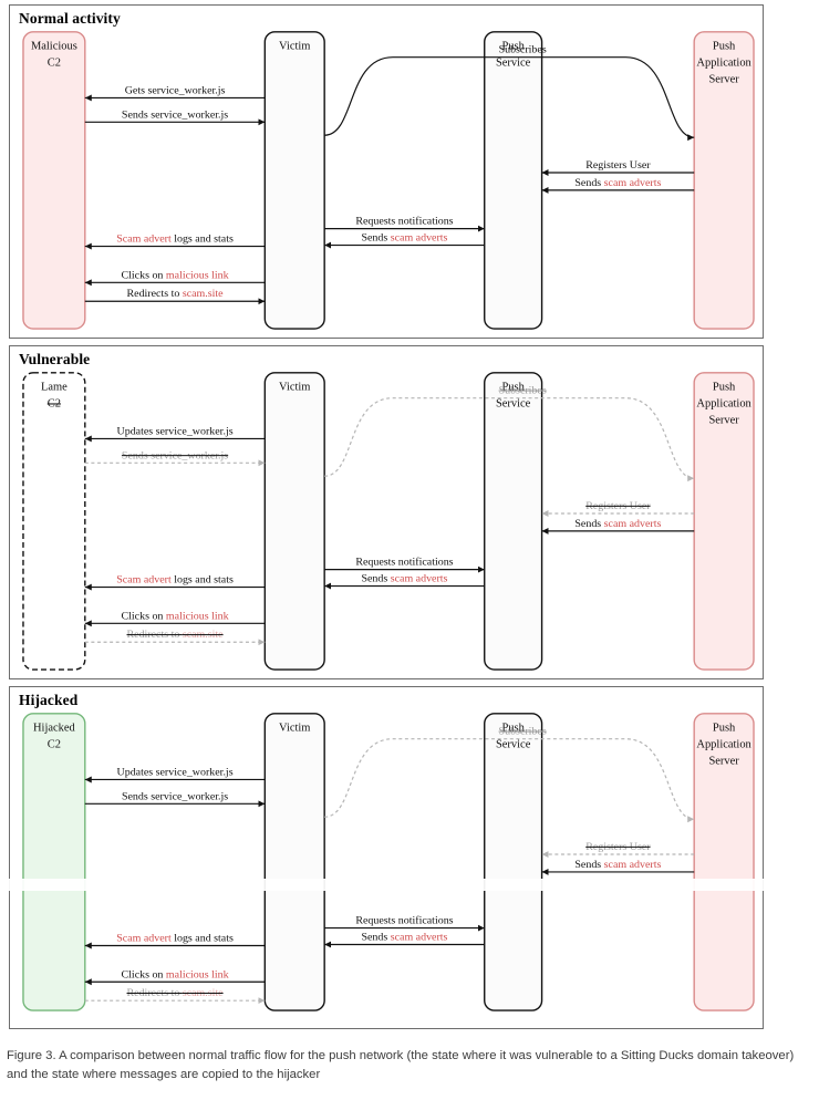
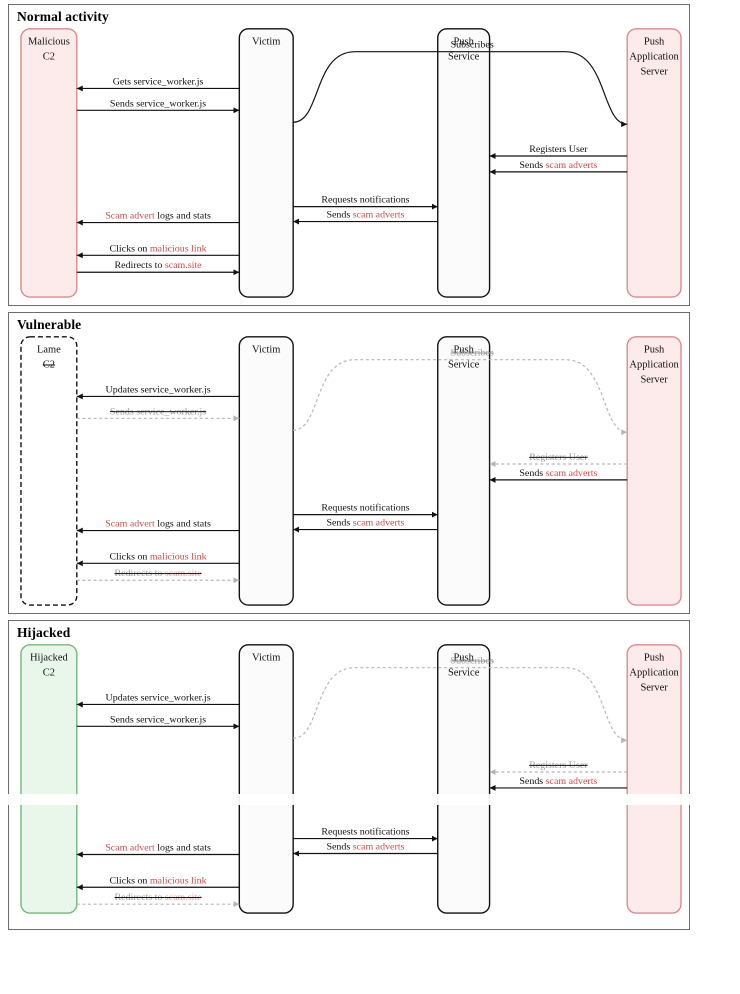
  Normal activity
  Malicious
  C2
  Victim
  Push
  Service
  Push
  Application
  Server
  Subscribes
  Gets service_worker.js
  Sends service_worker.js
  Registers User
  Sends scam adverts
  Requests notifications
  Sends scam adverts
  Scam advert logs and stats
  Clicks on malicious link
  Redirects to scam.site
  Vulnerable
  Lame
  C2
  Victim
  Push
  Service
  Push
  Application
  Server
  Subscribes
  Updates service_worker.js
  Sends service_worker.js
  Registers User
  Sends scam adverts
  Requests notifications
  Sends scam adverts
  Scam advert logs and stats
  Clicks on malicious link
  Redirects to scam.site
  Hijacked
  Hijacked
  C2
  Victim
  Push
  Service
  Push
  Application
  Server
  Subscribes
  Updates service_worker.js
  Sends service_worker.js
  Registers User
  Sends scam adverts
  Requests notifications
  Sends scam adverts
  Scam advert logs and stats
  Clicks on malicious link
  Redirects to scam.site
- Figure 3. A comparison between normal traffic flow for the push network (the state where it was vulnerable to a Sitting Ducks domain takeover) and the state where messages are copied to the hijacker
